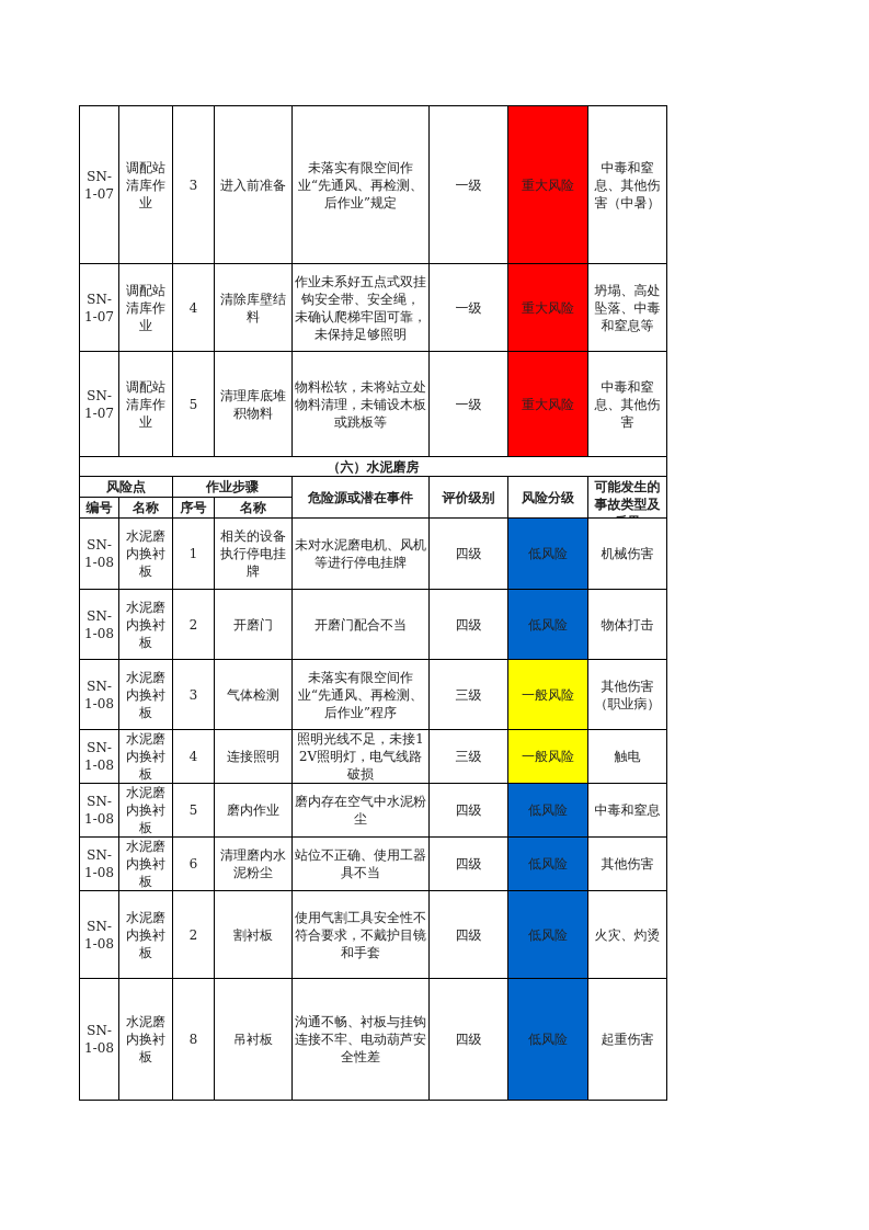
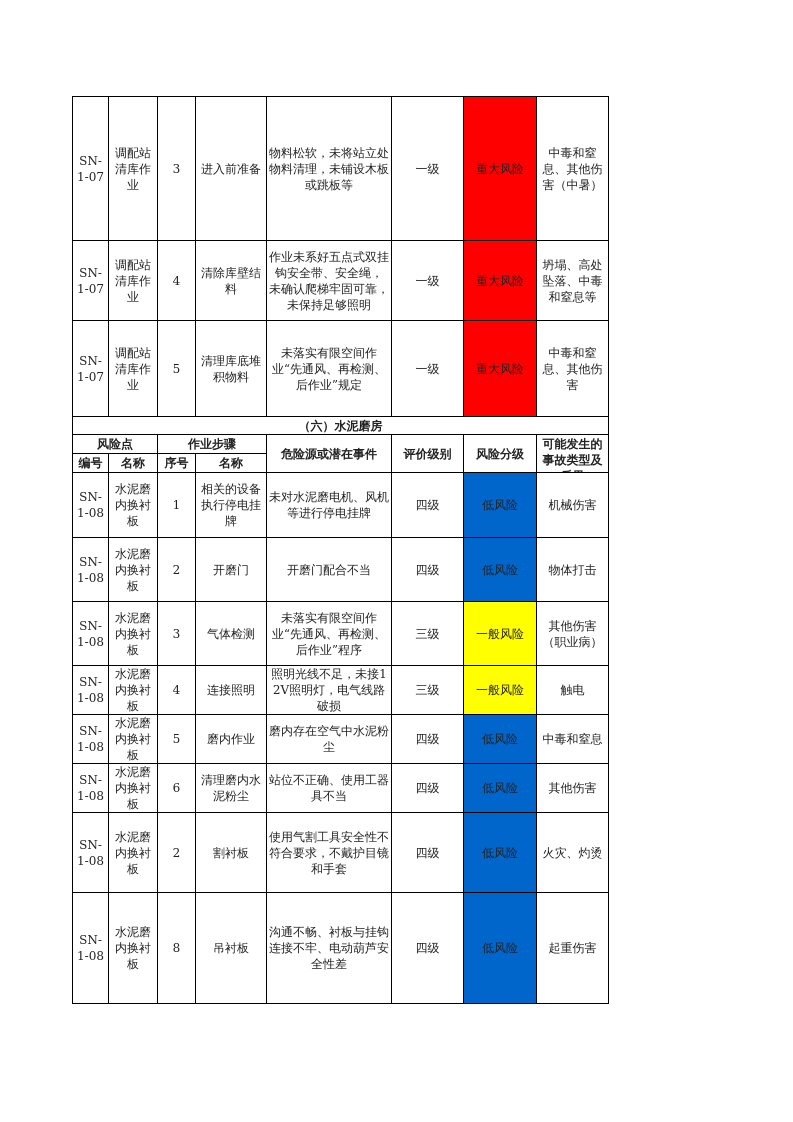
- SN-1-07	调配站清库作业	3	进入前准备	未落实有限空间作业“先通风、再检测、后作业”规定	一级	重大风险	中毒和窒息、其他伤害（中暑）
+ SN-1-07	调配站清库作业	3	进入前准备	物料松软，未将站立处物料清理，未铺设木板或跳板等	一级	重大风险	中毒和窒息、其他伤害（中暑）
  SN-1-07	调配站清库作业	4	清除库壁结料	作业未系好五点式双挂钩安全带、安全绳， 未确认爬梯牢固可靠，未保持足够照明	一级	重大风险	坍塌、高处坠落、中毒和窒息等
- SN-1-07	调配站清库作业	5	清理库底堆积物料	物料松软，未将站立处物料清理，未铺设木板或跳板等	一级	重大风险	中毒和窒息、其他伤害
+ SN-1-07	调配站清库作业	5	清理库底堆积物料	未落实有限空间作业“先通风、再检测、后作业”规定	一级	重大风险	中毒和窒息、其他伤害
  （六）水泥磨房
  风险点	作业步骤	危险源或潜在事件	评价级别	风险分级	可能发生的事故类型及
  编号	名称	序号	名称
  SN-1-08	水泥磨内换衬板	1	相关的设备执行停电挂牌	未对水泥磨电机、风机等进行停电挂牌	四级	低风险	机械伤害
  SN-1-08	水泥磨内换衬板	2	开磨门	开磨门配合不当	四级	低风险	物体打击
  SN-1-08	水泥磨内换衬板	3	气体检测	未落实有限空间作业“先通风、再检测、后作业”程序	三级	一般风险	其他伤害（职业病）
  SN-1-08	水泥磨内换衬板	4	连接照明	照明光线不足，未接12V照明灯，电气线路破损	三级	一般风险	触电
  SN-1-08	水泥磨内换衬板	5	磨内作业	磨内存在空气中水泥粉尘	四级	低风险	中毒和窒息
  SN-1-08	水泥磨内换衬板	6	清理磨内水泥粉尘	站位不正确、使用工器具不当	四级	低风险	其他伤害
  SN-1-08	水泥磨内换衬板	2	割衬板	使用气割工具安全性不符合要求，不戴护目镜和手套	四级	低风险	火灾、灼烫
  SN-1-08	水泥磨内换衬板	8	吊衬板	沟通不畅、衬板与挂钩连接不牢、电动葫芦安全性差	四级	低风险	起重伤害
